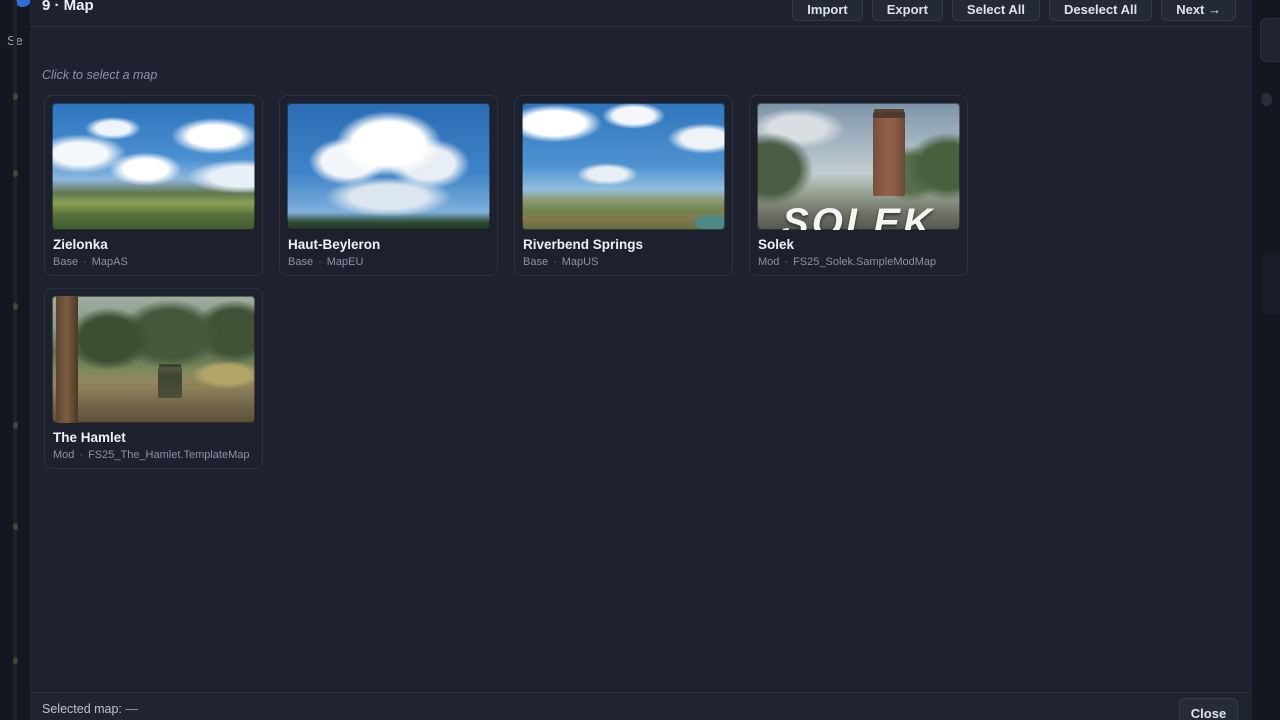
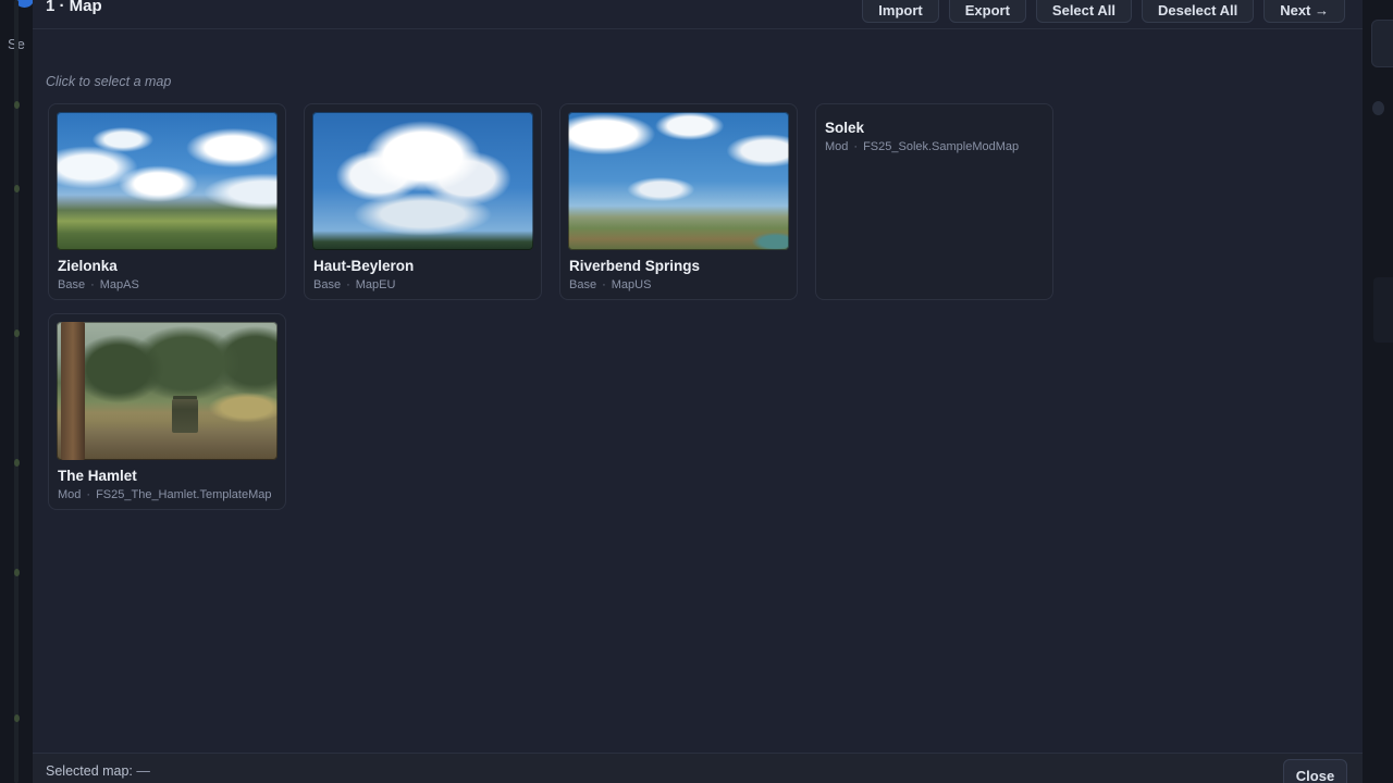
  Se
- 9 · Map
+ 1 · Map
  Import
  Export
  Select All
  Deselect All
  Next →
  Click to select a map
  Zielonka
  Base · MapAS
  Haut-Beyleron
  Base · MapEU
  Riverbend Springs
  Base · MapUS
- SOLEK
  Solek
  Mod · FS25_Solek.SampleModMap
  The Hamlet
  Mod · FS25_The_Hamlet.TemplateMap
  Selected map: —
  Close
